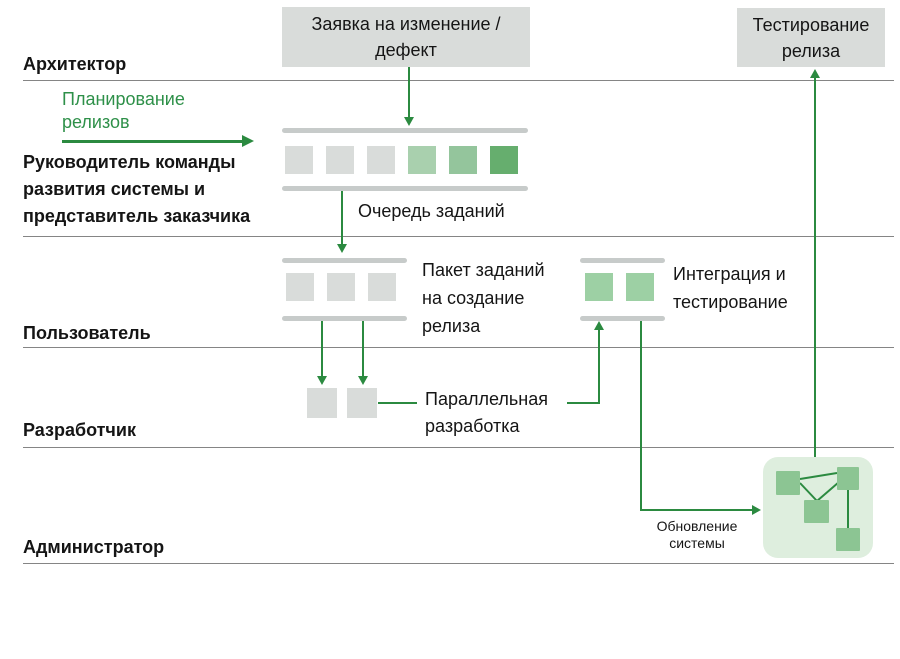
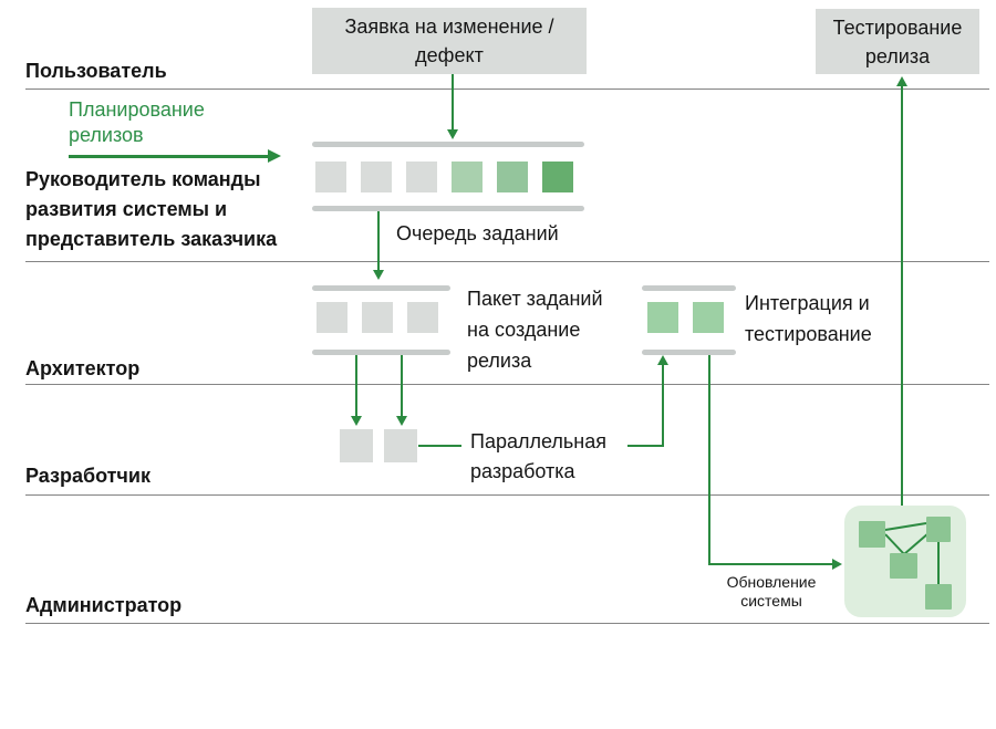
- Архитектор
+ Пользователь
  Руководитель команды
  развития системы и
  представитель заказчика
- Пользователь
+ Архитектор
  Разработчик
  Администратор
  Заявка на изменение /
  дефект
  Тестирование
  релиза
  Планирование
  релизов
  Очередь заданий
  Пакет заданий
  на создание
  релиза
  Интеграция и
  тестирование
  Параллельная
  разработка
  Обновление
  системы
